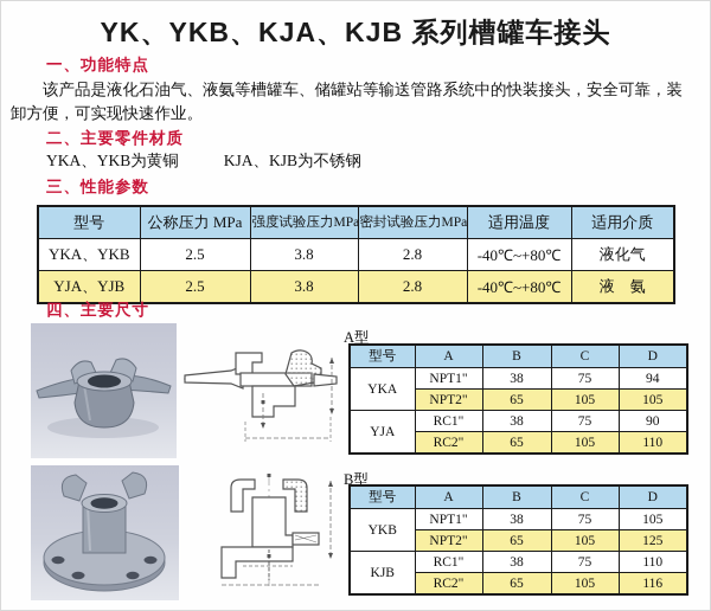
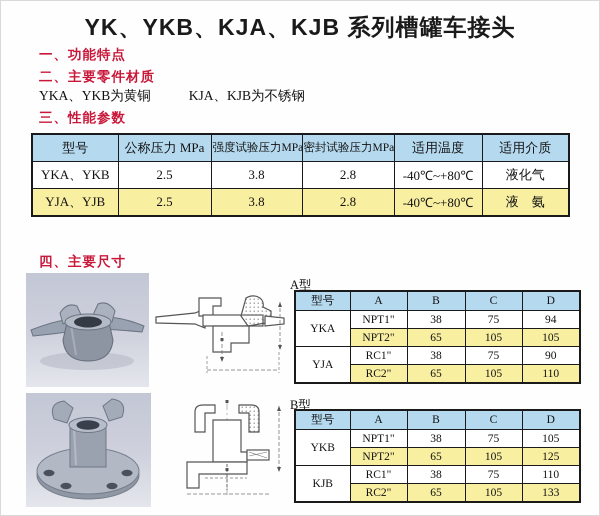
  YK、YKB、KJA、KJB 系列槽罐车接头
  一、功能特点
- 该产品是液化石油气、液氨等槽罐车、储罐站等输送管路系统中的快装接头，安全可靠，装卸方便，可实现快速作业。
  二、主要零件材质
  YKA、YKB为黄铜 KJA、KJB为不锈钢
  三、性能参数
  型号	公称压力 MPa	强度试验压力MPa	密封试验压力MPa	适用温度	适用介质
  YKA、YKB	2.5	3.8	2.8	-40℃~+80℃	液化气
  YJA、YJB	2.5	3.8	2.8	-40℃~+80℃	液 氨
  四、主要尺寸
  A型
  型号	A	B	C	D
  YKA	NPT1"	38	75	94
  NPT2"	65	105	105
  YJA	RC1"	38	75	90
  RC2"	65	105	110
  B型
  型号	A	B	C	D
  YKB	NPT1"	38	75	105
  NPT2"	65	105	125
  KJB	RC1"	38	75	110
- RC2"	65	105	116
+ RC2"	65	105	133
